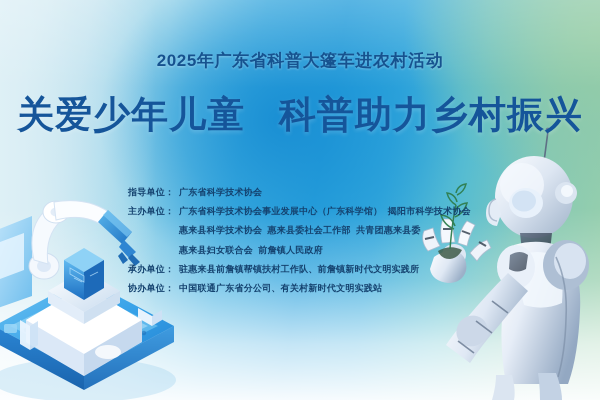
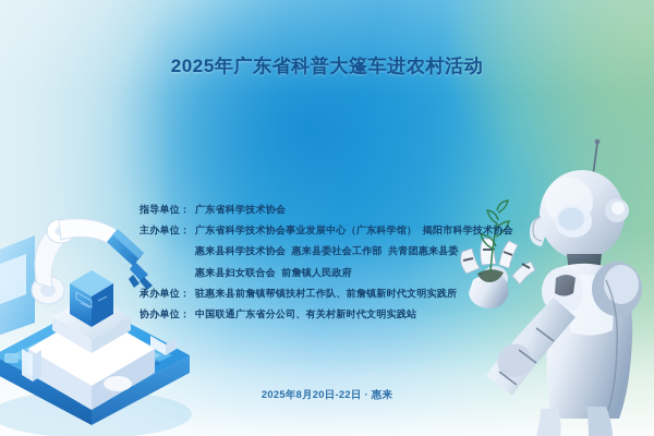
  2025年广东省科普大篷车进农村活动
- 关爱少年儿童 科普助力乡村振兴
  指导单位：
  广东省科学技术协会
  主办单位：
  广东省科学技术协会事业发展中心（广东科学馆） 揭阳市科学技术协会
  惠来县科学技术协会 惠来县委社会工作部 共青团惠来县委
  惠来县妇女联合会 前詹镇人民政府
  承办单位：
  驻惠来县前詹镇帮镇扶村工作队、前詹镇新时代文明实践所
  协办单位：
  中国联通广东省分公司、有关村新时代文明实践站
+ 2025年8月20日-22日 · 惠来
